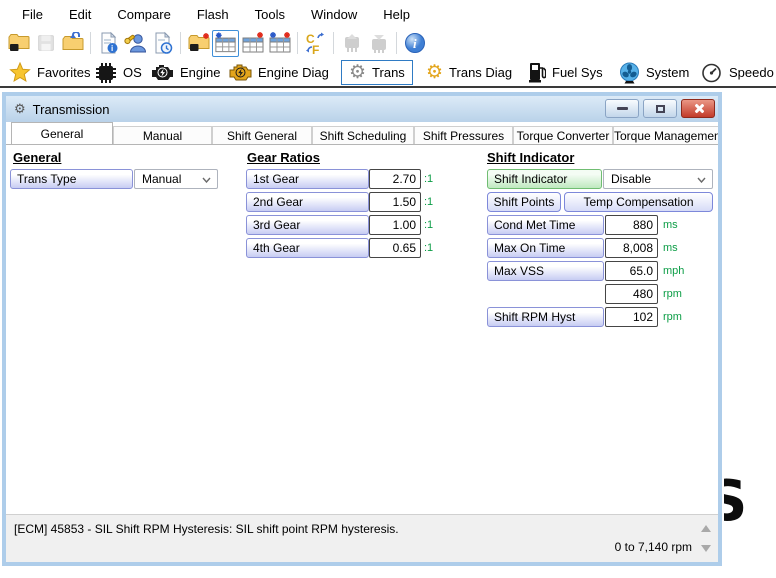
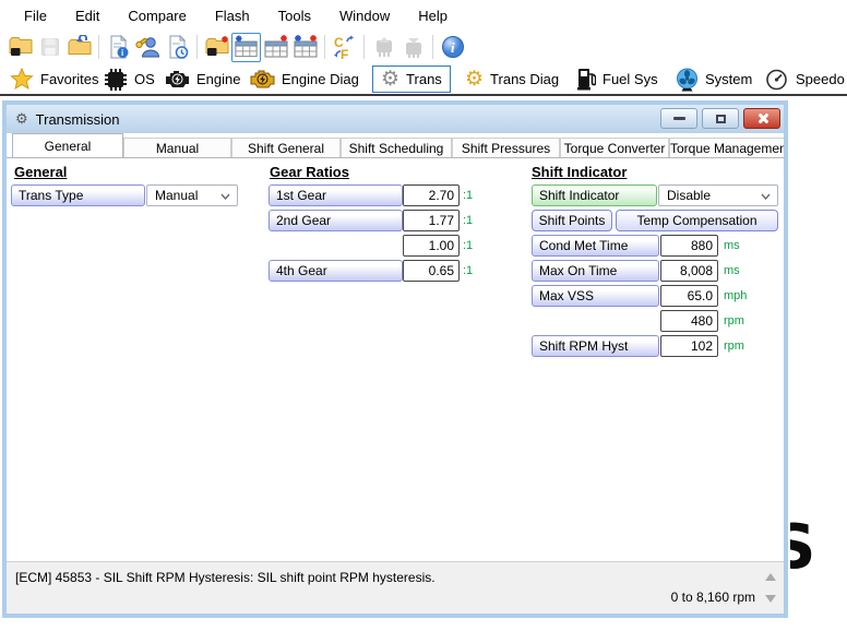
  File
  Edit
  Compare
  Flash
  Tools
  Window
  Help
  i
  C
  F
  i
  Favorites
  OS
  Engine
  Engine Diag
  ⚙
  Trans
  ⚙
  Trans Diag
  Fuel Sys
  System
  Speedo
  ⚙
  Transmission
  General
  Manual
  Shift General
  Shift Scheduling
  Shift Pressures
  Torque Converter
  Torque Managemen
  General
  Trans Type
  Manual
  Gear Ratios
  1st Gear
  2.70
  :1
  2nd Gear
- 1.50
+ 1.77
  :1
- 3rd Gear
  1.00
  :1
  4th Gear
  0.65
  :1
  Shift Indicator
  Shift Indicator
  Disable
  Shift Points
  Temp Compensation
  Cond Met Time
  880
  ms
  Max On Time
  8,008
  ms
  Max VSS
  65.0
  mph
  480
  rpm
  Shift RPM Hyst
  102
  rpm
  [ECM] 45853 - SIL Shift RPM Hysteresis: SIL shift point RPM hysteresis.
- 0 to 7,140 rpm
+ 0 to 8,160 rpm
  S
